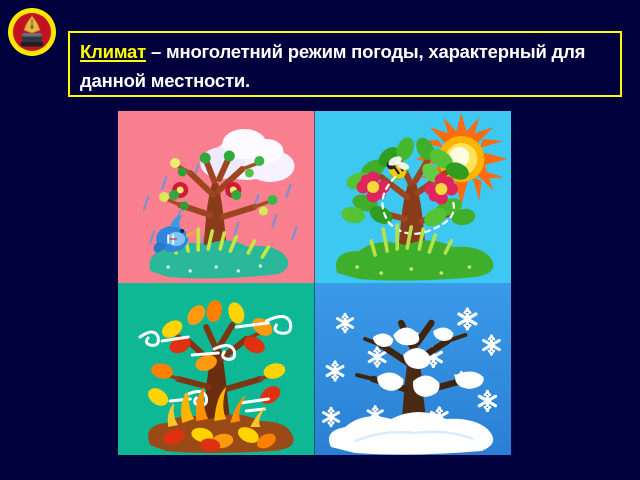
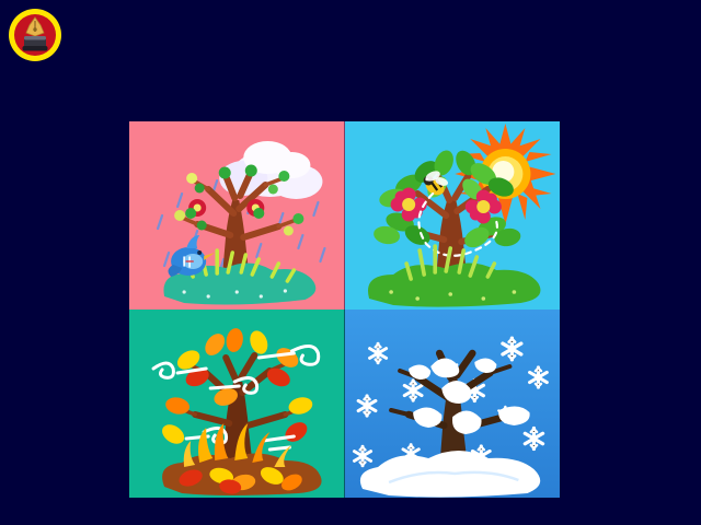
- Климат – многолетний режим погоды, характерный для данной местности.
